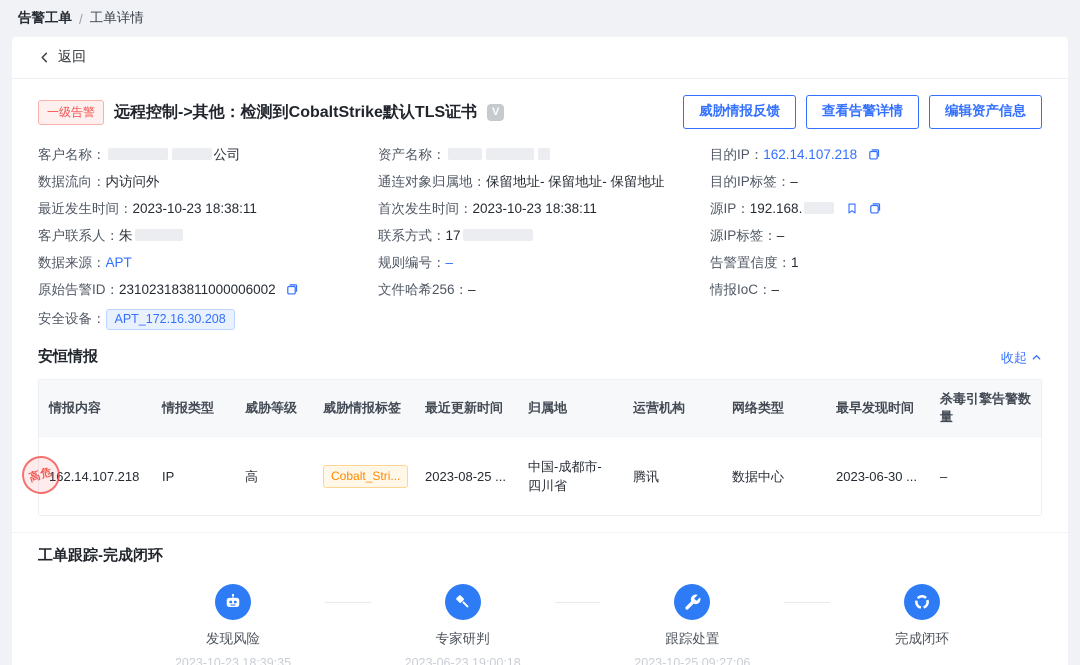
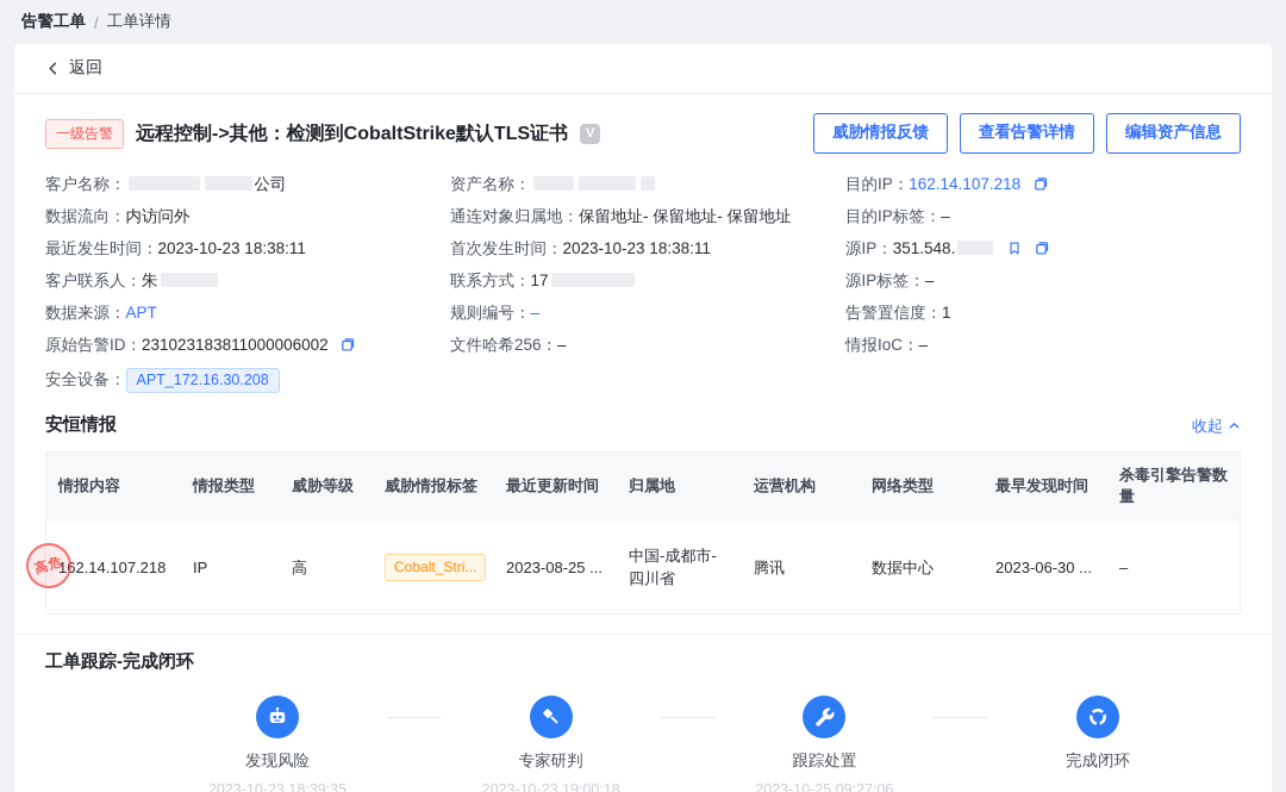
  告警工单
  /
  工单详情
  返回
  一级告警
  远程控制->其他：检测到CobaltStrike默认TLS证书
  V
  威胁情报反馈
  查看告警详情
  编辑资产信息
  客户名称： 公司
  数据流向：内访问外
  最近发生时间：2023-10-23 18:38:11
  客户联系人：朱
  数据来源：APT
  原始告警ID：231023183811000006002
  安全设备： APT_172.16.30.208
  资产名称：
  通连对象归属地：保留地址- 保留地址- 保留地址
  首次发生时间：2023-10-23 18:38:11
  联系方式：17
  规则编号：–
  文件哈希256：–
  目的IP：162.14.107.218
  目的IP标签：–
- 源IP：192.168.
+ 源IP：351.548.
  源IP标签：–
  告警置信度：1
  情报IoC：–
  安恒情报
  收起
  情报内容	情报类型	威胁等级	威胁情报标签	最近更新时间	归属地	运营机构	网络类型	最早发现时间	杀毒引擎告警数量
  工单跟踪-完成闭环
  发现风险
  2023-10-23 18:39:35
  专家研判
- 2023-06-23 19:00:18
+ 2023-10-23 19:00:18
  跟踪处置
  2023-10-25 09:27:06
  完成闭环
